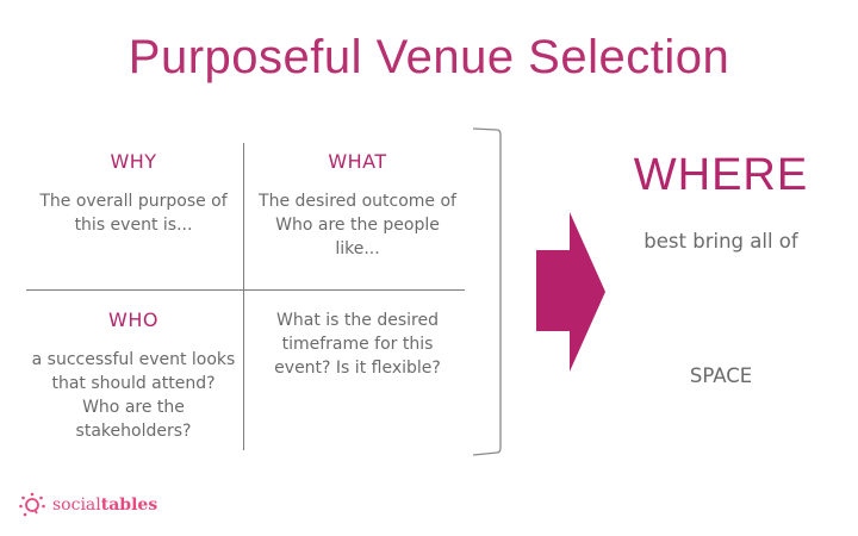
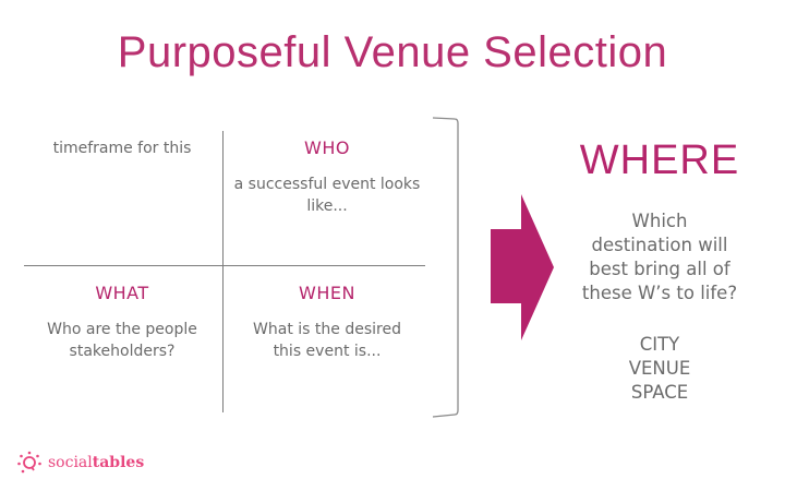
  Purposeful Venue Selection
- WHY
- The overall purpose of
- this event is...
+ timeframe for this
- WHAT
+ WHO
- The desired outcome of
- Who are the people
+ a successful event looks
  like...
- WHO
+ WHAT
- a successful event looks
+ Who are the people
- that should attend?
- Who are the
  stakeholders?
+ WHEN
  What is the desired
- timeframe for this
+ this event is...
- event? Is it flexible?
  WHERE
+ Which
+ destination will
  best bring all of
+ these W’s to life?
+ CITY
+ VENUE
  SPACE
  socialtables
